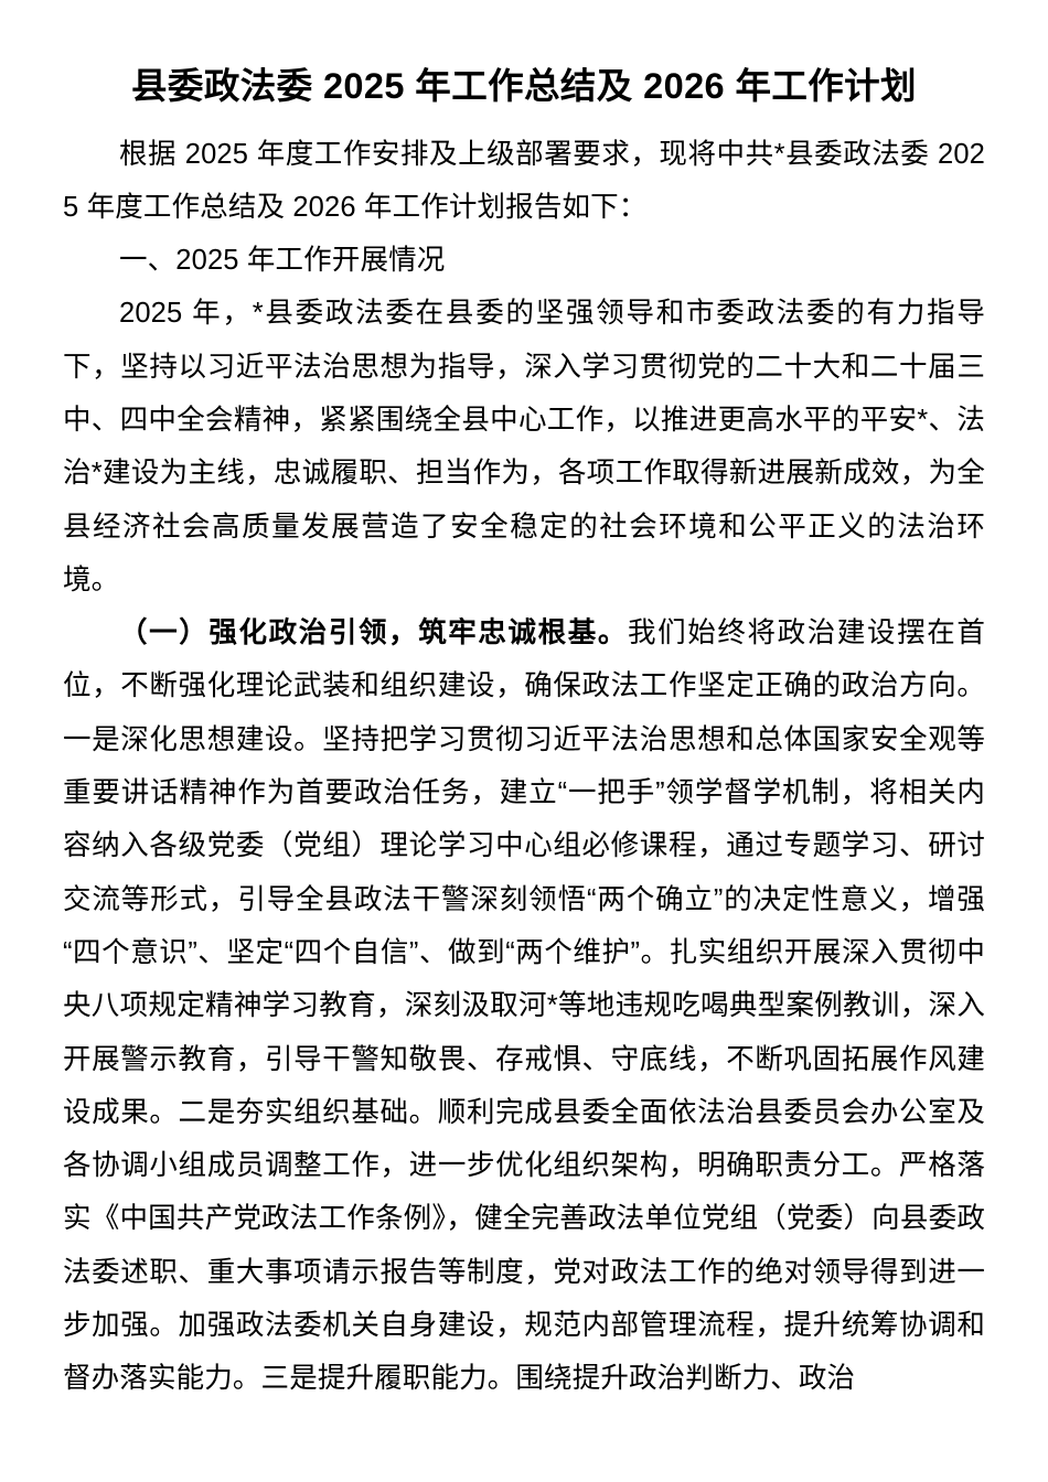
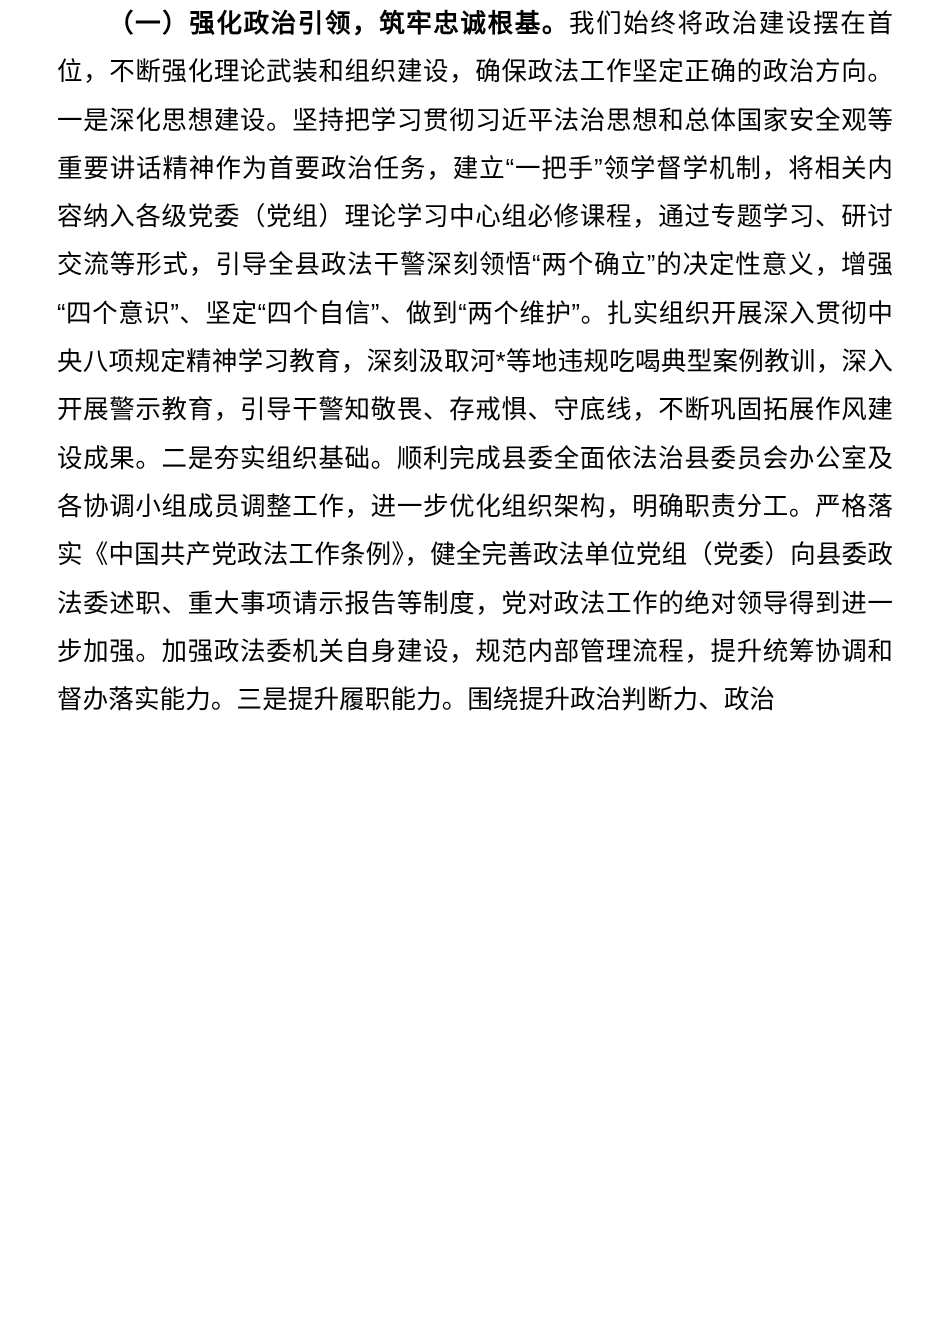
- 县委政法委 2025 年工作总结及 2026 年工作计划
- 根据 2025 年度工作安排及上级部署要求，现将中共*县委政法委 2025 年度工作总结及 2026 年工作计划报告如下：
- 一、2025 年工作开展情况
- 2025 年，*县委政法委在县委的坚强领导和市委政法委的有力指导下，坚持以习近平法治思想为指导，深入学习贯彻党的二十大和二十届三中、四中全会精神，紧紧围绕全县中心工作，以推进更高水平的平安*、法治*建设为主线，忠诚履职、担当作为，各项工作取得新进展新成效，为全县经济社会高质量发展营造了安全稳定的社会环境和公平正义的法治环境。
  （一）强化政治引领，筑牢忠诚根基。我们始终将政治建设摆在首位，不断强化理论武装和组织建设，确保政法工作坚定正确的政治方向。一是深化思想建设。坚持把学习贯彻习近平法治思想和总体国家安全观等重要讲话精神作为首要政治任务，建立“一把手”领学督学机制，将相关内容纳入各级党委（党组）理论学习中心组必修课程，通过专题学习、研讨交流等形式，引导全县政法干警深刻领悟“两个确立”的决定性意义，增强“四个意识”、坚定“四个自信”、做到“两个维护”。扎实组织开展深入贯彻中央八项规定精神学习教育，深刻汲取河*等地违规吃喝典型案例教训，深入开展警示教育，引导干警知敬畏、存戒惧、守底线，不断巩固拓展作风建设成果。二是夯实组织基础。顺利完成县委全面依法治县委员会办公室及各协调小组成员调整工作，进一步优化组织架构，明确职责分工。严格落实《中国共产党政法工作条例》，健全完善政法单位党组（党委）向县委政法委述职、重大事项请示报告等制度，党对政法工作的绝对领导得到进一步加强。加强政法委机关自身建设，规范内部管理流程，提升统筹协调和督办落实能力。三是提升履职能力。围绕提升政治判断力、政治
